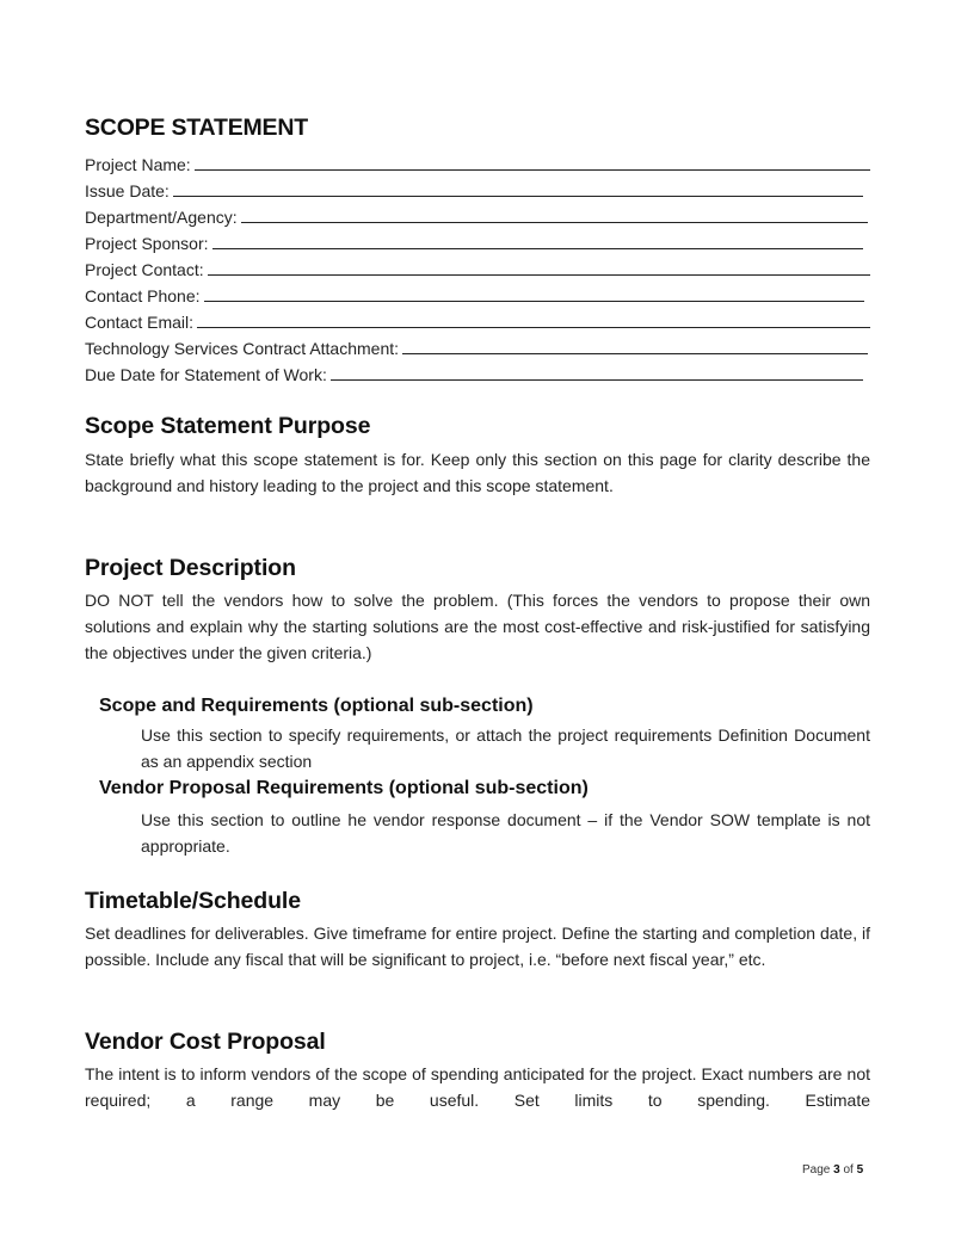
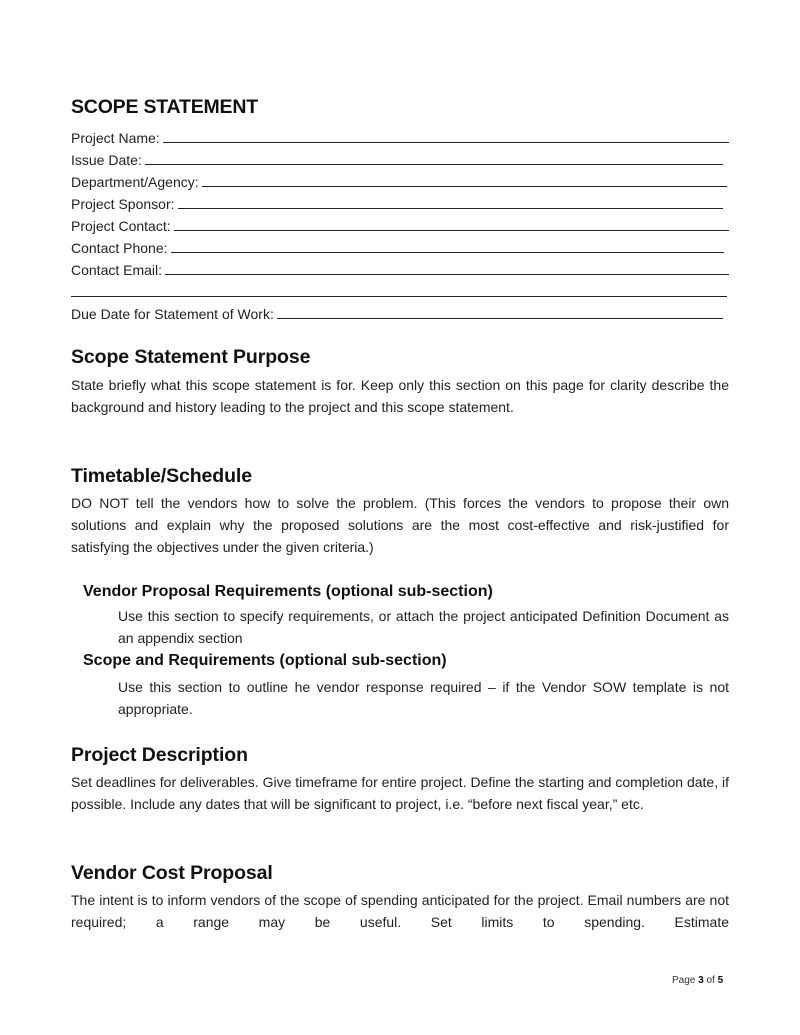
  SCOPE STATEMENT
  Project Name:
  Issue Date:
  Department/Agency:
  Project Sponsor:
  Project Contact:
  Contact Phone:
  Contact Email:
- Technology Services Contract Attachment:
  Due Date for Statement of Work:
  Scope Statement Purpose
  State briefly what this scope statement is for. Keep only this section on this page for clarity describe the background and history leading to the project and this scope statement.
- Project Description
+ Timetable/Schedule
- DO NOT tell the vendors how to solve the problem. (This forces the vendors to propose their own solutions and explain why the starting solutions are the most cost-effective and risk-justified for satisfying the objectives under the given criteria.)
+ DO NOT tell the vendors how to solve the problem. (This forces the vendors to propose their own solutions and explain why the proposed solutions are the most cost-effective and risk-justified for satisfying the objectives under the given criteria.)
- Scope and Requirements (optional sub-section)
+ Vendor Proposal Requirements (optional sub-section)
- Use this section to specify requirements, or attach the project requirements Definition Document as an appendix section
+ Use this section to specify requirements, or attach the project anticipated Definition Document as an appendix section
- Vendor Proposal Requirements (optional sub-section)
+ Scope and Requirements (optional sub-section)
- Use this section to outline he vendor response document – if the Vendor SOW template is not appropriate.
+ Use this section to outline he vendor response required – if the Vendor SOW template is not appropriate.
- Timetable/Schedule
+ Project Description
- Set deadlines for deliverables. Give timeframe for entire project. Define the starting and completion date, if possible. Include any fiscal that will be significant to project, i.e. “before next fiscal year,” etc.
+ Set deadlines for deliverables. Give timeframe for entire project. Define the starting and completion date, if possible. Include any dates that will be significant to project, i.e. “before next fiscal year,” etc.
  Vendor Cost Proposal
- The intent is to inform vendors of the scope of spending anticipated for the project. Exact numbers are not required; a range may be useful. Set limits to spending. Estimate
+ The intent is to inform vendors of the scope of spending anticipated for the project. Email numbers are not required; a range may be useful. Set limits to spending. Estimate
  Page 3 of 5
